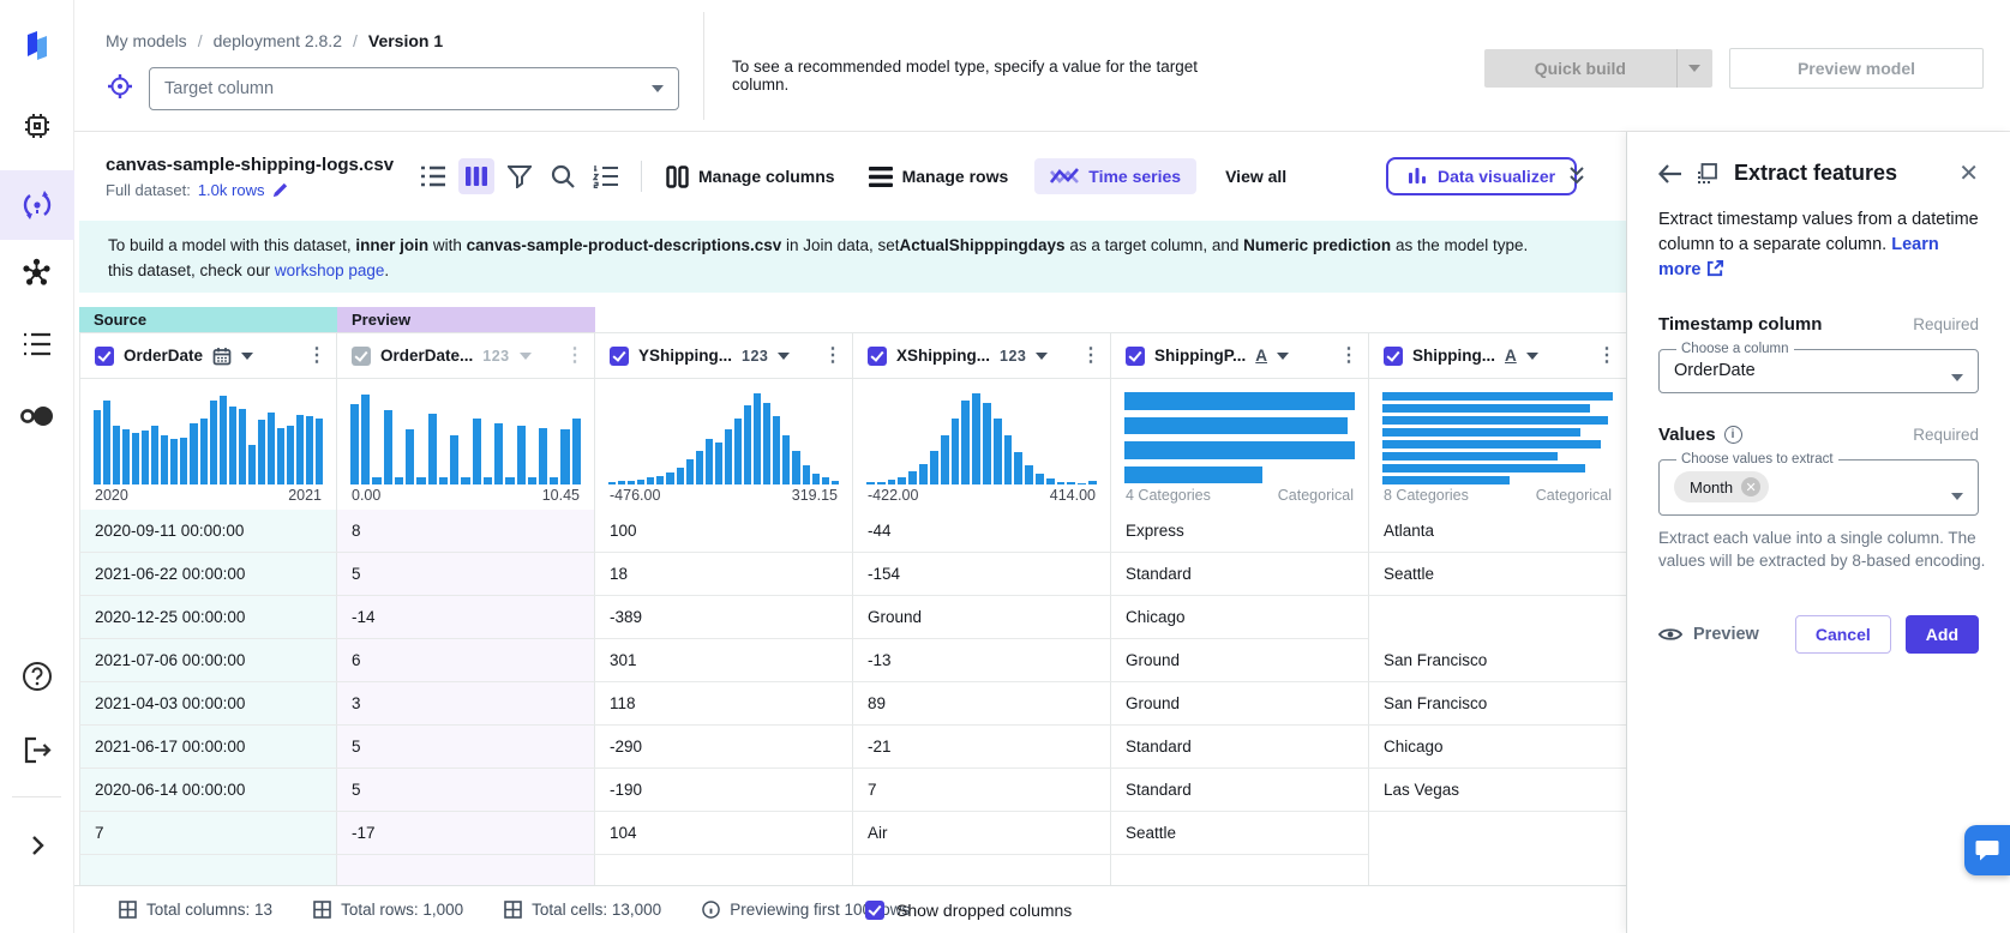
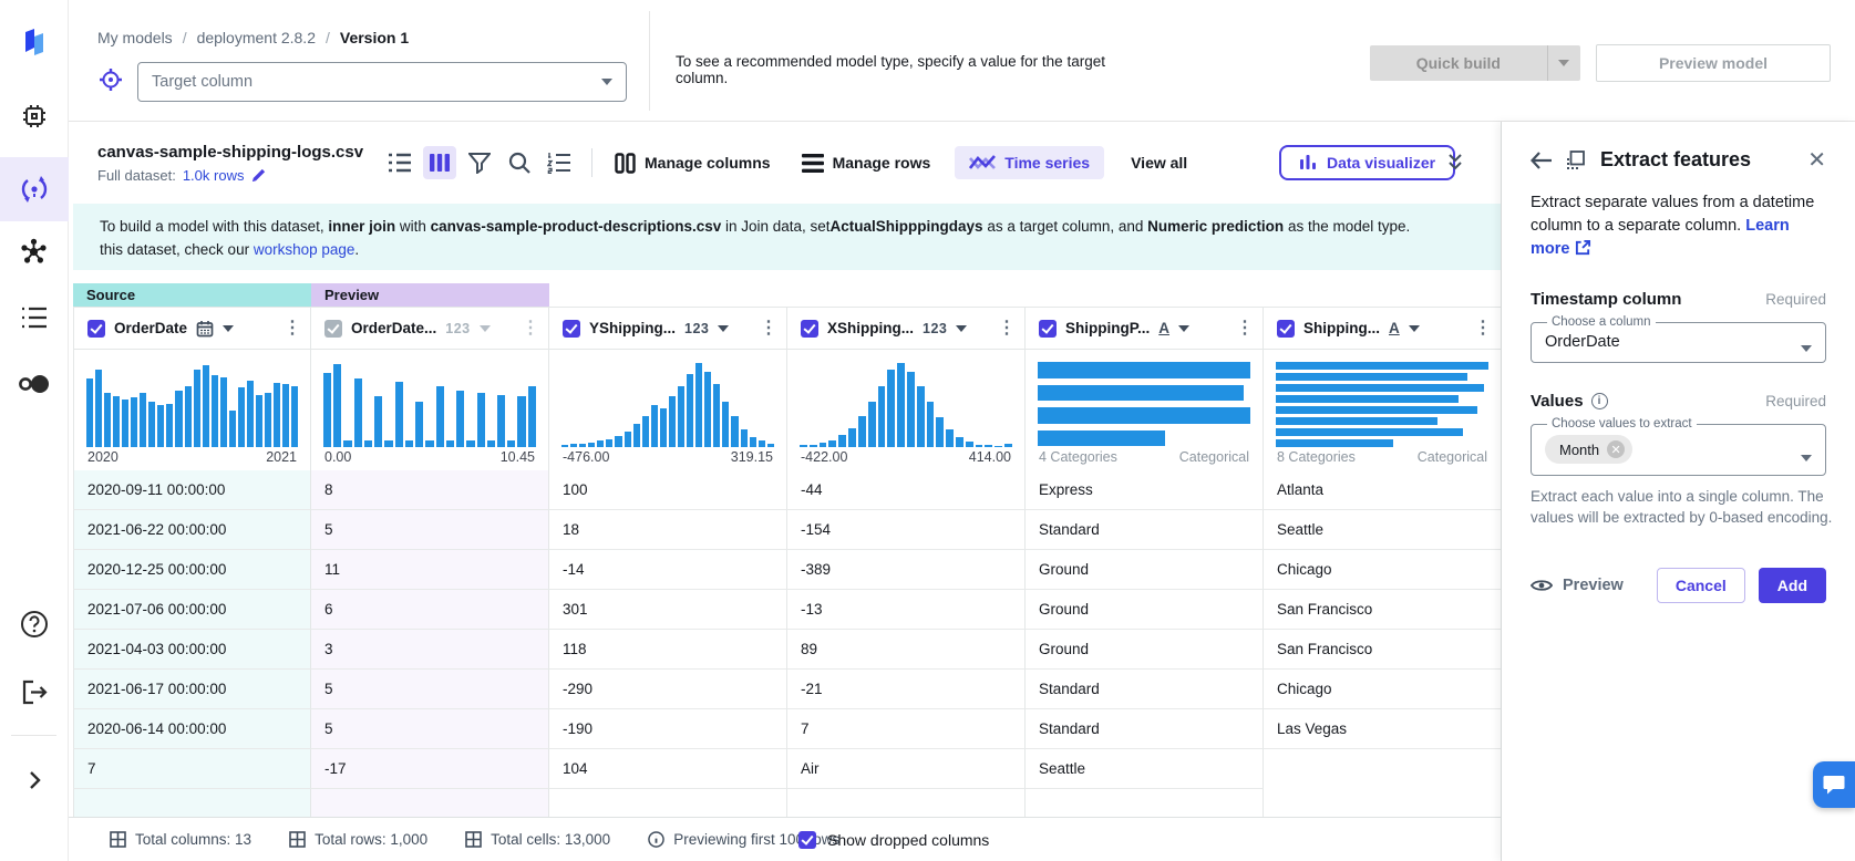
  My models
  /
  deployment 2.8.2
  /
  Version 1
  Target column
  To see a recommended model type, specify a value for the target column.
  Quick build
  Preview model
  canvas-sample-shipping-logs.csv
  Full dataset:
  1.0k rows
  Manage columns
  Manage rows
  Time series
  View all
  Data visualizer
  To build a model with this dataset, inner join with canvas-sample-product-descriptions.csv in Join data, setActualShipppingdays as a target column, and Numeric prediction as the model type.
  this dataset, check our workshop page.
  Source
  Preview
  OrderDate
  ⋮
  OrderDate...
  123
  ⋮
  YShipping...
  123
  ⋮
  XShipping...
  123
  ⋮
  ShippingP...
  A
  ⋮
  Shipping...
  A
  ⋮
  2020
  2021
  0.00
  10.45
  -476.00
  319.15
  -422.00
  414.00
  4 Categories
  Categorical
  8 Categories
  Categorical
  2020-09-11 00:00:00
  8
  100
  -44
  Express
  Atlanta
  2021-06-22 00:00:00
  5
  18
  -154
  Standard
  Seattle
  2020-12-25 00:00:00
+ 11
  -14
  -389
  Ground
  Chicago
  2021-07-06 00:00:00
  6
  301
  -13
  Ground
  San Francisco
  2021-04-03 00:00:00
  3
  118
  89
  Ground
  San Francisco
  2021-06-17 00:00:00
  5
  -290
  -21
  Standard
  Chicago
  2020-06-14 00:00:00
  5
  -190
  7
  Standard
  Las Vegas
  7
  -17
  104
  Air
  Seattle
  Total columns: 13
  Total rows: 1,000
  Total cells: 13,000
  Previewing first 10ows
  Show dropped columns
  Extract features
  ✕
- Extract timestamp values from a datetime column to a separate column. Learn more
+ Extract separate values from a datetime column to a separate column. Learn more
  Timestamp column
  Required
  Choose a column
  OrderDate
  Values
  i
  Required
  Choose values to extract
  Month
  ✕
- Extract each value into a single column. The values will be extracted by 8-based encoding.
+ Extract each value into a single column. The values will be extracted by 0-based encoding.
  Preview
  Cancel
  Add
